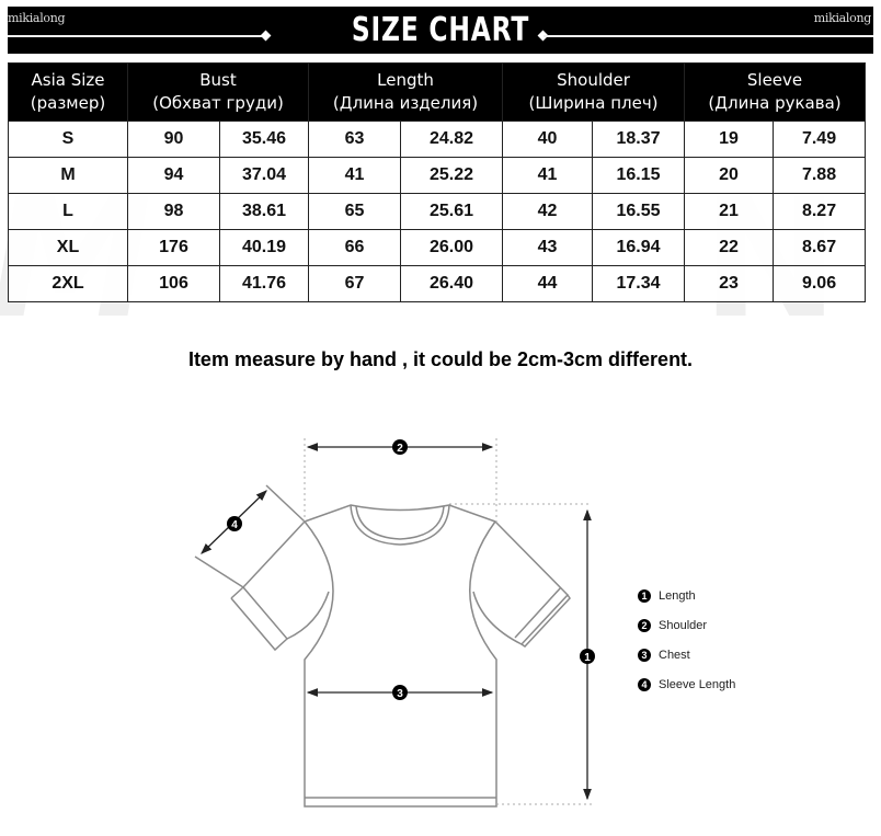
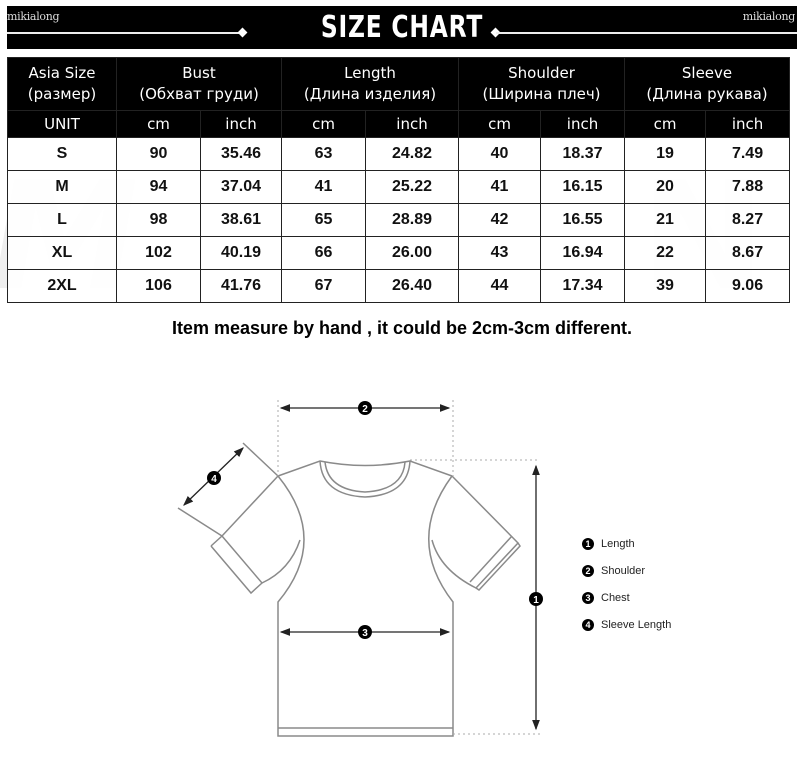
  mikialong
  SIZE CHART
  mikialong
  Asia Size (размер)	Bust (Обхват груди)	Length (Длина изделия)	Shoulder (Ширина плеч)	Sleeve (Длина рукава)
+ UNIT	cm	inch	cm	inch	cm	inch	cm	inch
  S	90	35.46	63	24.82	40	18.37	19	7.49
  M	94	37.04	41	25.22	41	16.15	20	7.88
- L	98	38.61	65	25.61	42	16.55	21	8.27
+ L	98	38.61	65	28.89	42	16.55	21	8.27
- XL	176	40.19	66	26.00	43	16.94	22	8.67
+ XL	102	40.19	66	26.00	43	16.94	22	8.67
- 2XL	106	41.76	67	26.40	44	17.34	23	9.06
+ 2XL	106	41.76	67	26.40	44	17.34	39	9.06
  Item measure by hand , it could be 2cm-3cm different.
  2
  3
  1
  4
  1
  Length
  2
  Shoulder
  3
  Chest
  4
  Sleeve Length
